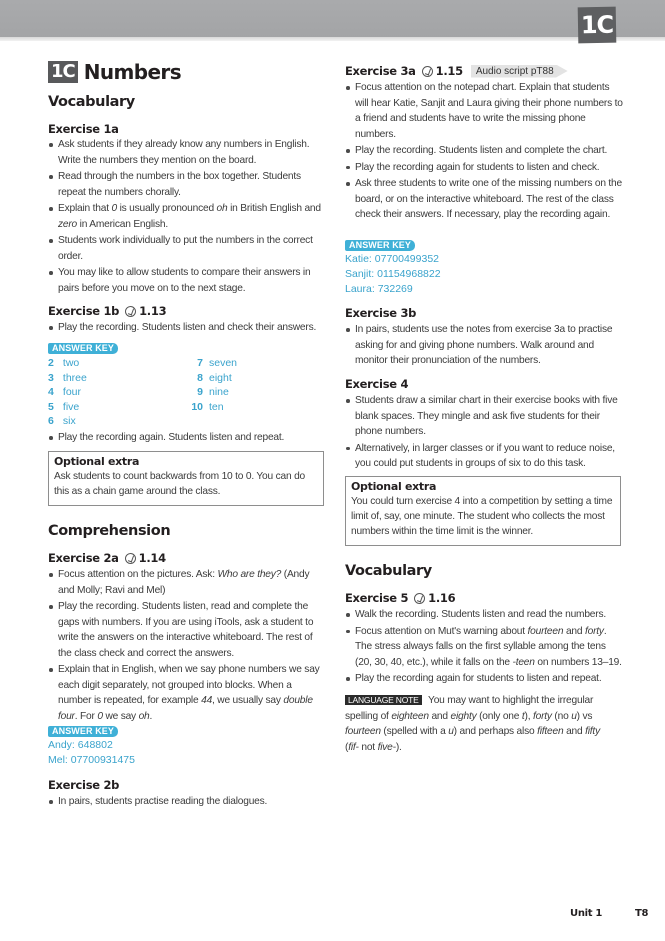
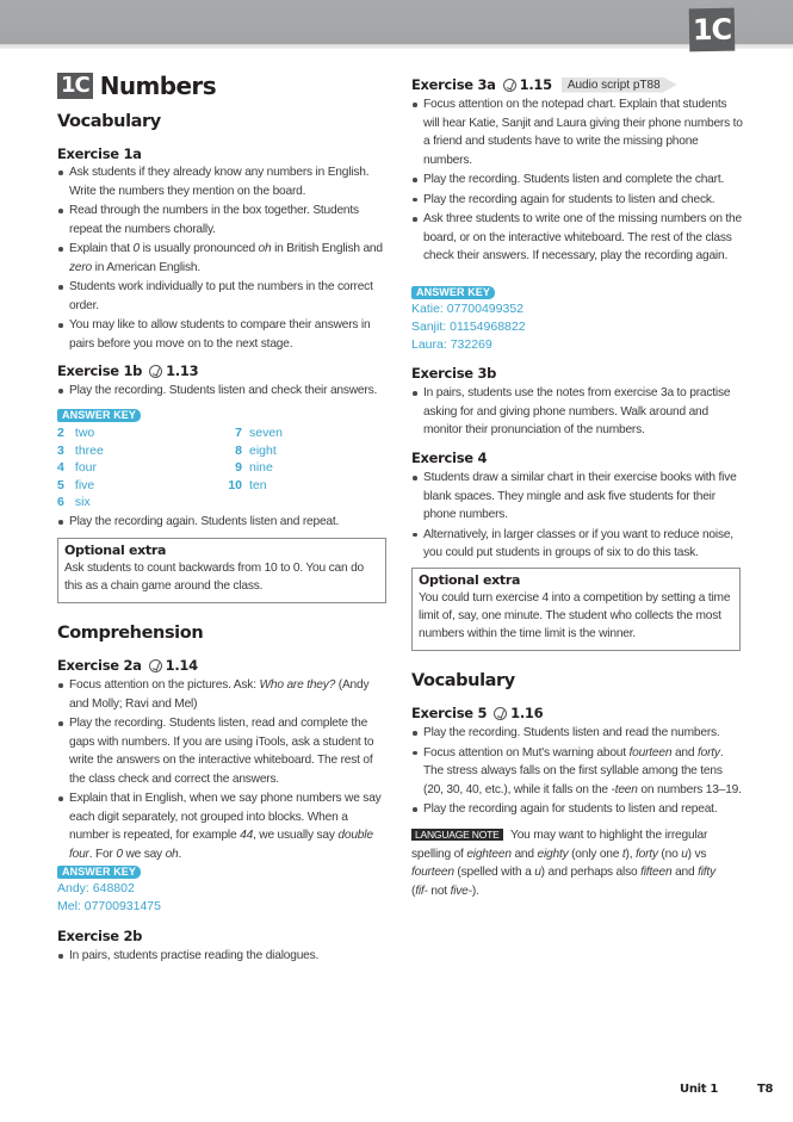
  1C
  1C
  Numbers
  Vocabulary
  Exercise 1a
  Ask students if they already know any numbers in English. Write the numbers they mention on the board.
  Read through the numbers in the box together. Students repeat the numbers chorally.
  Explain that 0 is usually pronounced oh in British English and zero in American English.
  Students work individually to put the numbers in the correct order.
  You may like to allow students to compare their answers in pairs before you move on to the next stage.
  Exercise 1b
  1.13
  Play the recording. Students listen and check their answers.
  ANSWER KEY
  2 two
  7 seven
  3 three
  8 eight
  4 four
  9 nine
  5 five
  10 ten
  6 six
  Play the recording again. Students listen and repeat.
  Optional extra
  Ask students to count backwards from 10 to 0. You can do this as a chain game around the class.
  Comprehension
  Exercise 2a
  1.14
  Focus attention on the pictures. Ask: Who are they? (Andy and Molly; Ravi and Mel)
  Play the recording. Students listen, read and complete the gaps with numbers. If you are using iTools, ask a student to write the answers on the interactive whiteboard. The rest of the class check and correct the answers.
  Explain that in English, when we say phone numbers we say each digit separately, not grouped into blocks. When a number is repeated, for example 44, we usually say double four. For 0 we say oh.
  ANSWER KEY
  Andy: 648802
  Mel: 07700931475
  Exercise 2b
  In pairs, students practise reading the dialogues.
  Exercise 3a
  1.15
  Audio script pT88
  Focus attention on the notepad chart. Explain that students will hear Katie, Sanjit and Laura giving their phone numbers to a friend and students have to write the missing phone numbers.
  Play the recording. Students listen and complete the chart.
  Play the recording again for students to listen and check.
  Ask three students to write one of the missing numbers on the board, or on the interactive whiteboard. The rest of the class check their answers. If necessary, play the recording again.
  ANSWER KEY
  Katie: 07700499352
  Sanjit: 01154968822
  Laura: 732269
  Exercise 3b
  In pairs, students use the notes from exercise 3a to practise asking for and giving phone numbers. Walk around and monitor their pronunciation of the numbers.
  Exercise 4
  Students draw a similar chart in their exercise books with five blank spaces. They mingle and ask five students for their phone numbers.
  Alternatively, in larger classes or if you want to reduce noise, you could put students in groups of six to do this task.
  Optional extra
  You could turn exercise 4 into a competition by setting a time limit of, say, one minute. The student who collects the most numbers within the time limit is the winner.
  Vocabulary
  Exercise 5
  1.16
- Walk the recording. Students listen and read the numbers.
+ Play the recording. Students listen and read the numbers.
  Focus attention on Mut's warning about fourteen and forty. The stress always falls on the first syllable among the tens (20, 30, 40, etc.), while it falls on the -teen on numbers 13–19.
  Play the recording again for students to listen and repeat.
  LANGUAGE NOTE You may want to highlight the irregular spelling of eighteen and eighty (only one t), forty (no u) vs fourteen (spelled with a u) and perhaps also fifteen and fifty (fif- not five-).
  Unit 1
  T8
